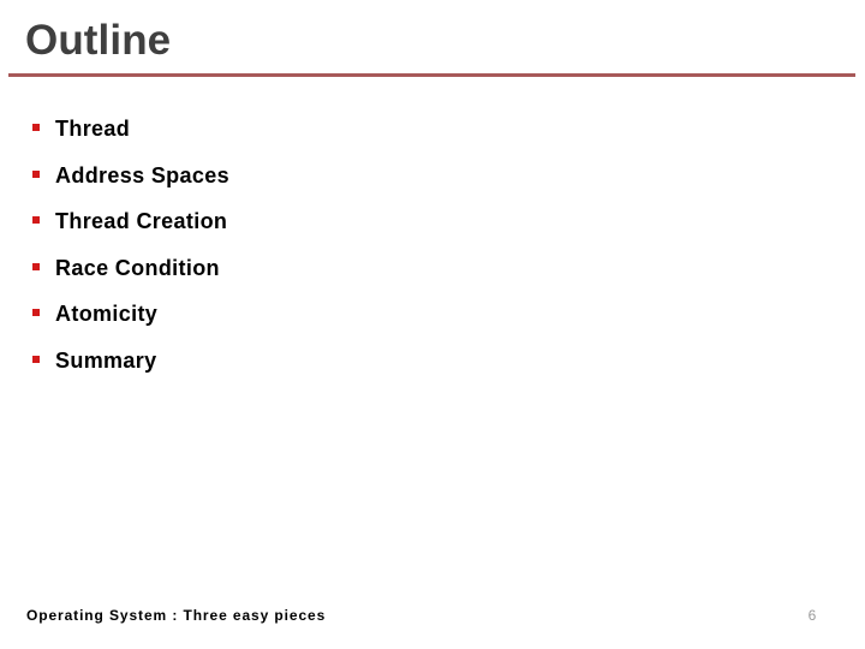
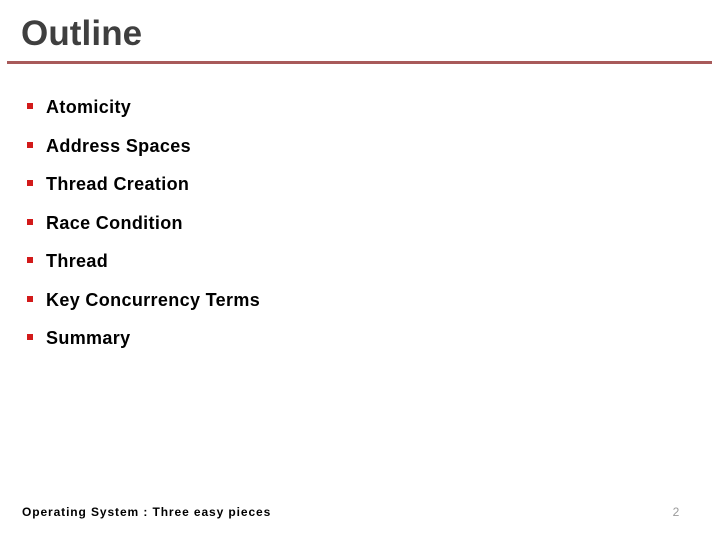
  Outline
- Thread
+ Atomicity
  Address Spaces
  Thread Creation
  Race Condition
- Atomicity
+ Thread
+ Key Concurrency Terms
  Summary
  Operating System : Three easy pieces
- 6
+ 2
